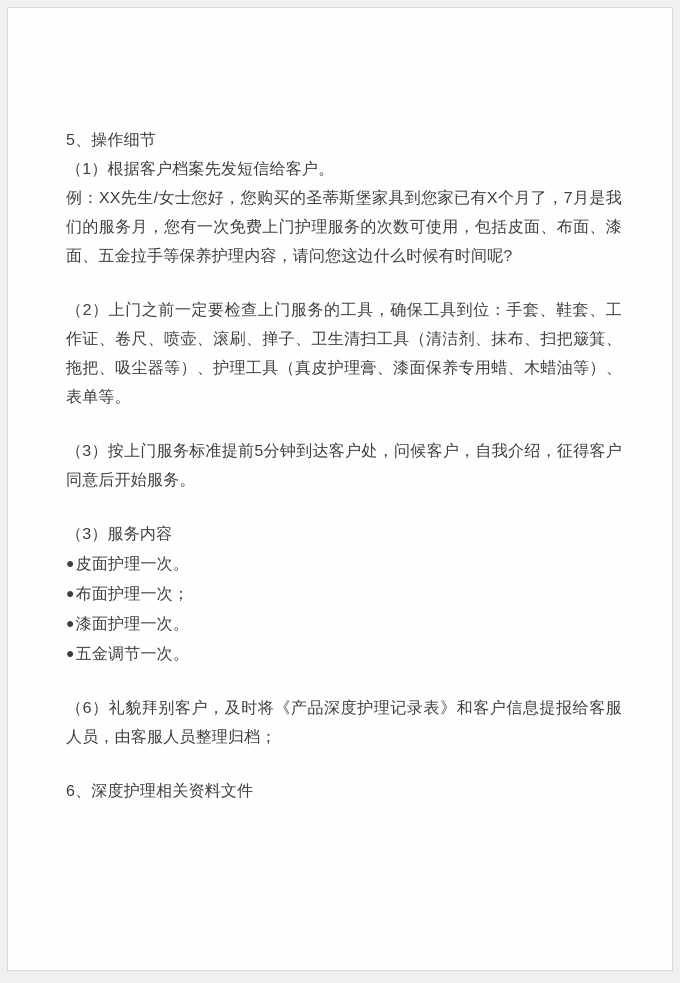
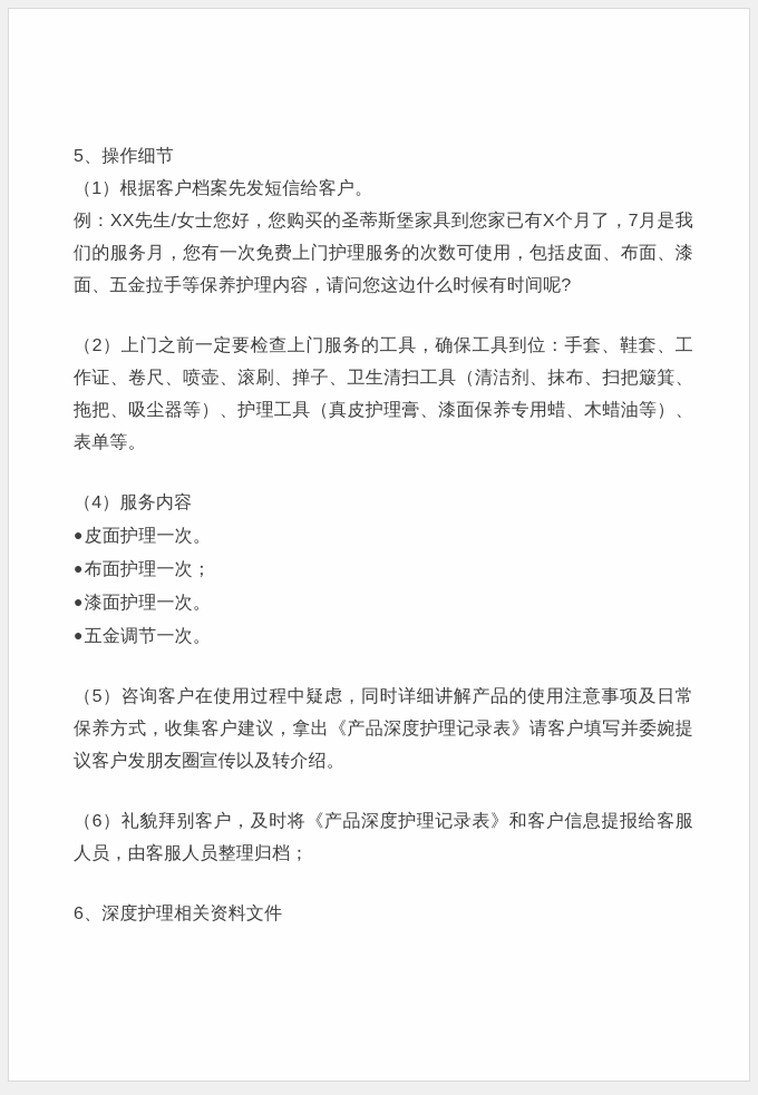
  5、操作细节
  （1）根据客户档案先发短信给客户。
  例：XX先生/女士您好，您购买的圣蒂斯堡家具到您家已有X个月了，7月是我们的服务月，您有一次免费上门护理服务的次数可使用，包括皮面、布面、漆面、五金拉手等保养护理内容，请问您这边什么时候有时间呢?
  （2）上门之前一定要检查上门服务的工具，确保工具到位：手套、鞋套、工作证、卷尺、喷壶、滚刷、掸子、卫生清扫工具（清洁剂、抹布、扫把簸箕、拖把、吸尘器等）、护理工具（真皮护理膏、漆面保养专用蜡、木蜡油等）、表单等。
- （3）按上门服务标准提前5分钟到达客户处，问候客户，自我介绍，征得客户同意后开始服务。
- （3）服务内容
+ （4）服务内容
  ●皮面护理一次。
  ●布面护理一次；
  ●漆面护理一次。
  ●五金调节一次。
+ （5）咨询客户在使用过程中疑虑，同时详细讲解产品的使用注意事项及日常保养方式，收集客户建议，拿出《产品深度护理记录表》请客户填写并委婉提议客户发朋友圈宣传以及转介绍。
  （6）礼貌拜别客户，及时将《产品深度护理记录表》和客户信息提报给客服人员，由客服人员整理归档；
  6、深度护理相关资料文件
